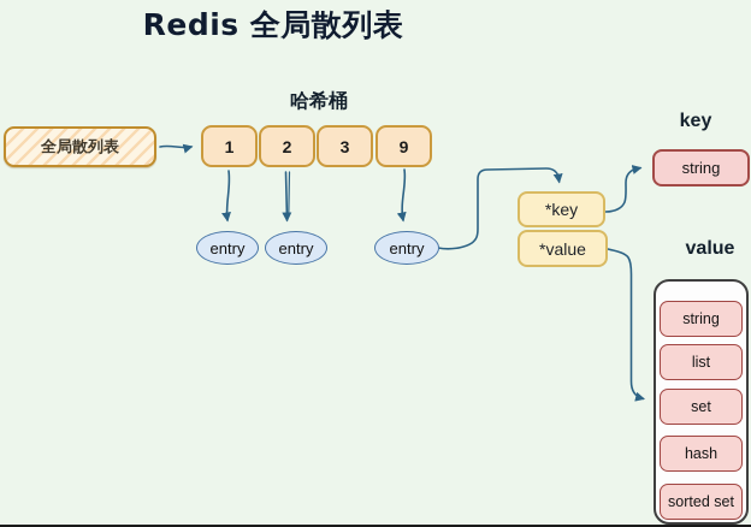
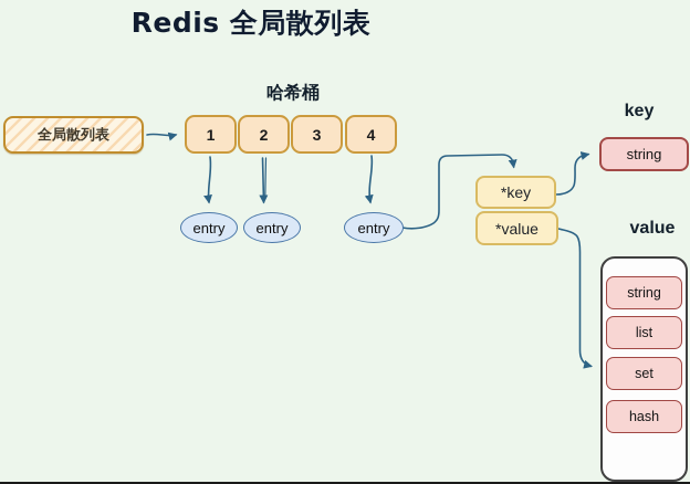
  Redis 全局散列表
  哈希桶
  全局散列表
  1
  2
  3
- 9
+ 4
  entry
  entry
  entry
  *key
  *value
  key
  string
  value
  string
  list
  set
  hash
- sorted set
